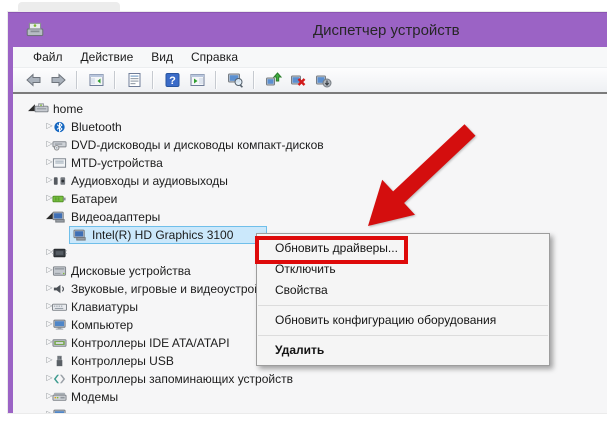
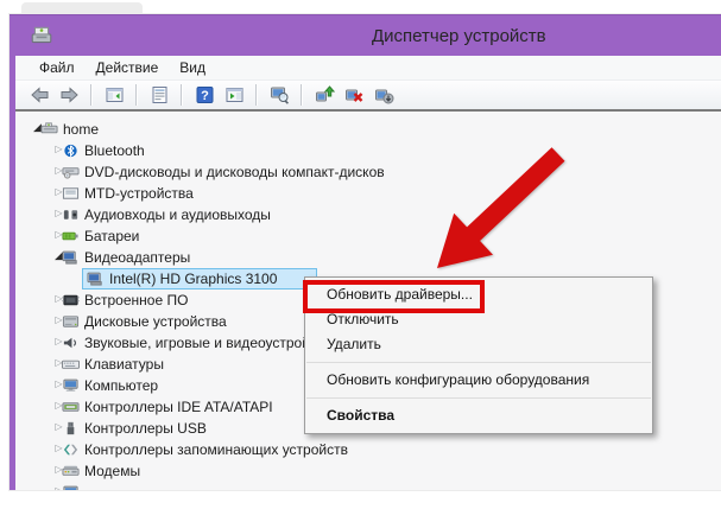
  Диспетчер устройств
  Файл
  Действие
  Вид
- Справка
  ?
  ◢
  home
  ▷
  Bluetooth
  ▷
  DVD-дисководы и дисководы компакт-дисков
  ▷
  MTD-устройства
  ▷
  Аудиовходы и аудиовыходы
  ▷
  Батареи
  ◢
  Видеоадаптеры
  Intel(R) HD Graphics 3100
  ▷
+ Встроенное ПО
  ▷
  Дисковые устройства
  ▷
  Звуковые, игровые и видеоустро
  ▷
  Клавиатуры
  ▷
  Компьютер
  ▷
  Контроллеры IDE ATA/ATAPI
  ▷
  Контроллеры USB
  ▷
  Контроллеры запоминающих устройств
  ▷
  Модемы
  Обновить драйверы...
  Отключить
- Свойства
+ Удалить
  Обновить конфигурацию оборудования
- Удалить
+ Свойства
